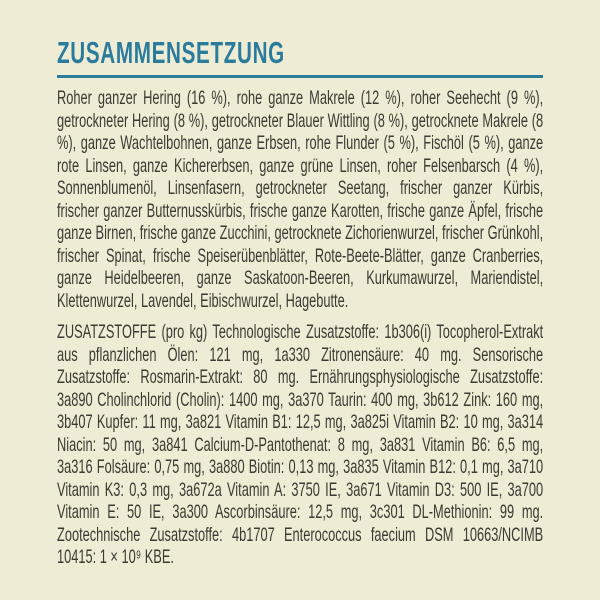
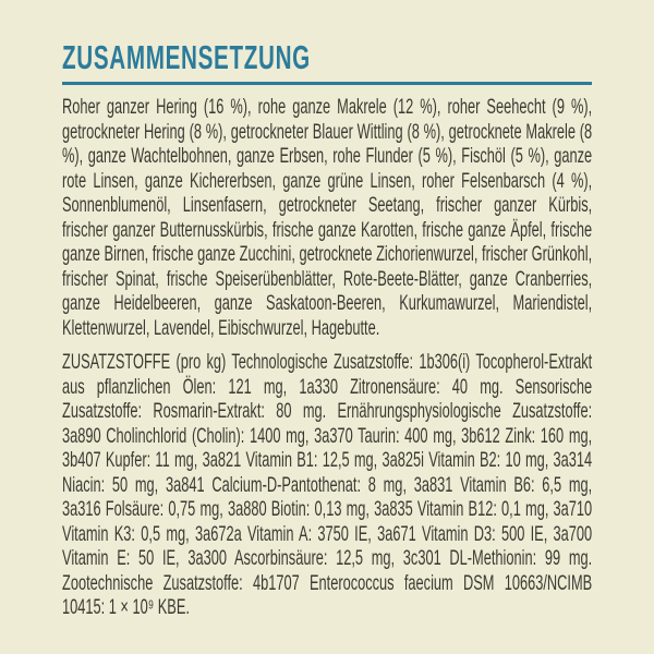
  ZUSAMMENSETZUNG
  Roher ganzer Hering (16 %), rohe ganze Makrele (12 %), roher Seehecht (9 %), getrockneter Hering (8 %), getrockneter Blauer Wittling (8 %), getrocknete Makrele (8 %), ganze Wachtelbohnen, ganze Erbsen, rohe Flunder (5 %), Fischöl (5 %), ganze rote Linsen, ganze Kichererbsen, ganze grüne Linsen, roher Felsenbarsch (4 %), Sonnenblumenöl, Linsenfasern, getrockneter Seetang, frischer ganzer Kürbis, frischer ganzer Butternusskürbis, frische ganze Karotten, frische ganze Äpfel, frische ganze Birnen, frische ganze Zucchini, getrocknete Zichorienwurzel, frischer Grünkohl, frischer Spinat, frische Speiserübenblätter, Rote-Beete-Blätter, ganze Cranberries, ganze Heidelbeeren, ganze Saskatoon-Beeren, Kurkumawurzel, Mariendistel, Klettenwurzel, Lavendel, Eibischwurzel, Hagebutte.
- ZUSATZSTOFFE (pro kg) Technologische Zusatzstoffe: 1b306(i) Tocopherol-Extrakt aus pflanzlichen Ölen: 121 mg, 1a330 Zitronensäure: 40 mg. Sensorische Zusatzstoffe: Rosmarin-Extrakt: 80 mg. Ernährungsphysiologische Zusatzstoffe: 3a890 Cholinchlorid (Cholin): 1400 mg, 3a370 Taurin: 400 mg, 3b612 Zink: 160 mg, 3b407 Kupfer: 11 mg, 3a821 Vitamin B1: 12,5 mg, 3a825i Vitamin B2: 10 mg, 3a314 Niacin: 50 mg, 3a841 Calcium-D-Pantothenat: 8 mg, 3a831 Vitamin B6: 6,5 mg, 3a316 Folsäure: 0,75 mg, 3a880 Biotin: 0,13 mg, 3a835 Vitamin B12: 0,1 mg, 3a710 Vitamin K3: 0,3 mg, 3a672a Vitamin A: 3750 IE, 3a671 Vitamin D3: 500 IE, 3a700 Vitamin E: 50 IE, 3a300 Ascorbinsäure: 12,5 mg, 3c301 DL-Methionin: 99 mg. Zootechnische Zusatzstoffe: 4b1707 Enterococcus faecium DSM 10663/NCIMB 10415: 1 × 10⁹ KBE.
+ ZUSATZSTOFFE (pro kg) Technologische Zusatzstoffe: 1b306(i) Tocopherol-Extrakt aus pflanzlichen Ölen: 121 mg, 1a330 Zitronensäure: 40 mg. Sensorische Zusatzstoffe: Rosmarin-Extrakt: 80 mg. Ernährungsphysiologische Zusatzstoffe: 3a890 Cholinchlorid (Cholin): 1400 mg, 3a370 Taurin: 400 mg, 3b612 Zink: 160 mg, 3b407 Kupfer: 11 mg, 3a821 Vitamin B1: 12,5 mg, 3a825i Vitamin B2: 10 mg, 3a314 Niacin: 50 mg, 3a841 Calcium-D-Pantothenat: 8 mg, 3a831 Vitamin B6: 6,5 mg, 3a316 Folsäure: 0,75 mg, 3a880 Biotin: 0,13 mg, 3a835 Vitamin B12: 0,1 mg, 3a710 Vitamin K3: 0,5 mg, 3a672a Vitamin A: 3750 IE, 3a671 Vitamin D3: 500 IE, 3a700 Vitamin E: 50 IE, 3a300 Ascorbinsäure: 12,5 mg, 3c301 DL-Methionin: 99 mg. Zootechnische Zusatzstoffe: 4b1707 Enterococcus faecium DSM 10663/NCIMB 10415: 1 × 10⁹ KBE.
